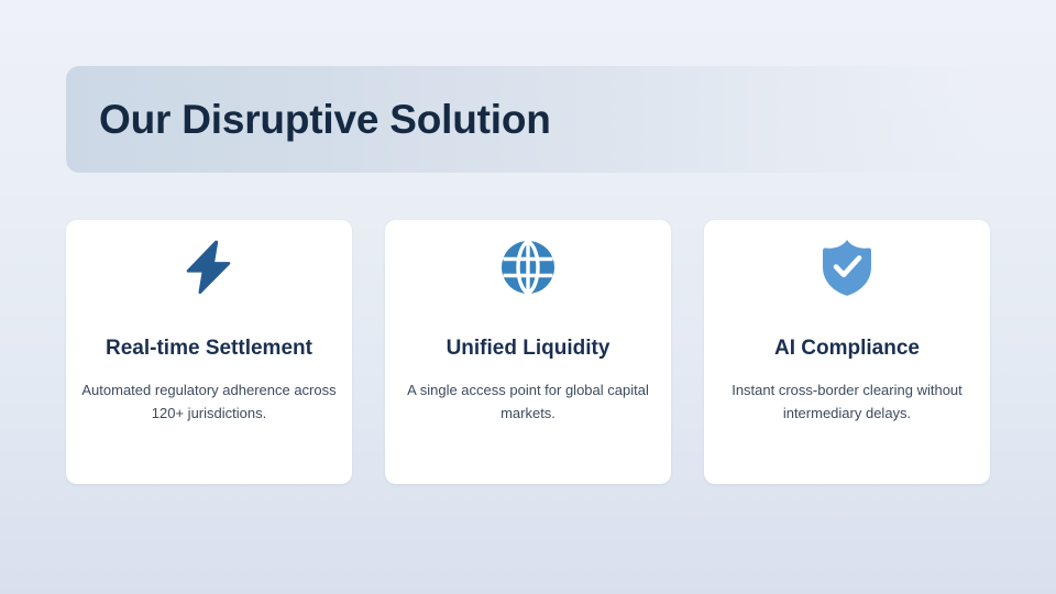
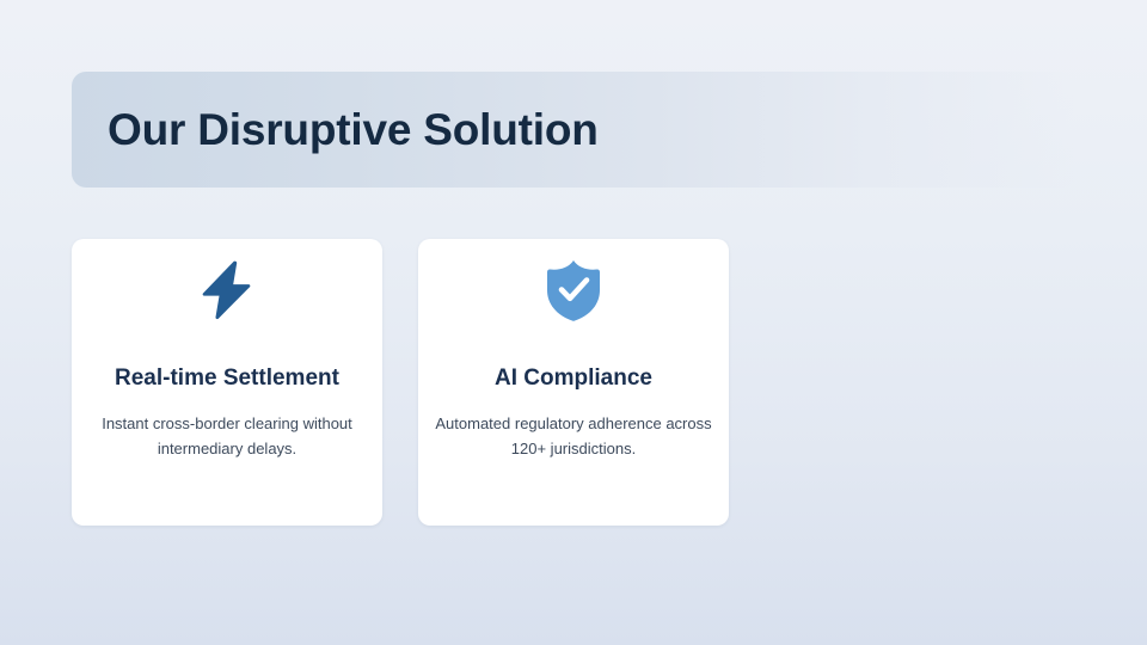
  Our Disruptive Solution
  Real-time Settlement
- Automated regulatory adherence across 120+ jurisdictions.
+ Instant cross-border clearing without intermediary delays.
- Unified Liquidity
- A single access point for global capital markets.
  AI Compliance
- Instant cross-border clearing without intermediary delays.
+ Automated regulatory adherence across 120+ jurisdictions.
